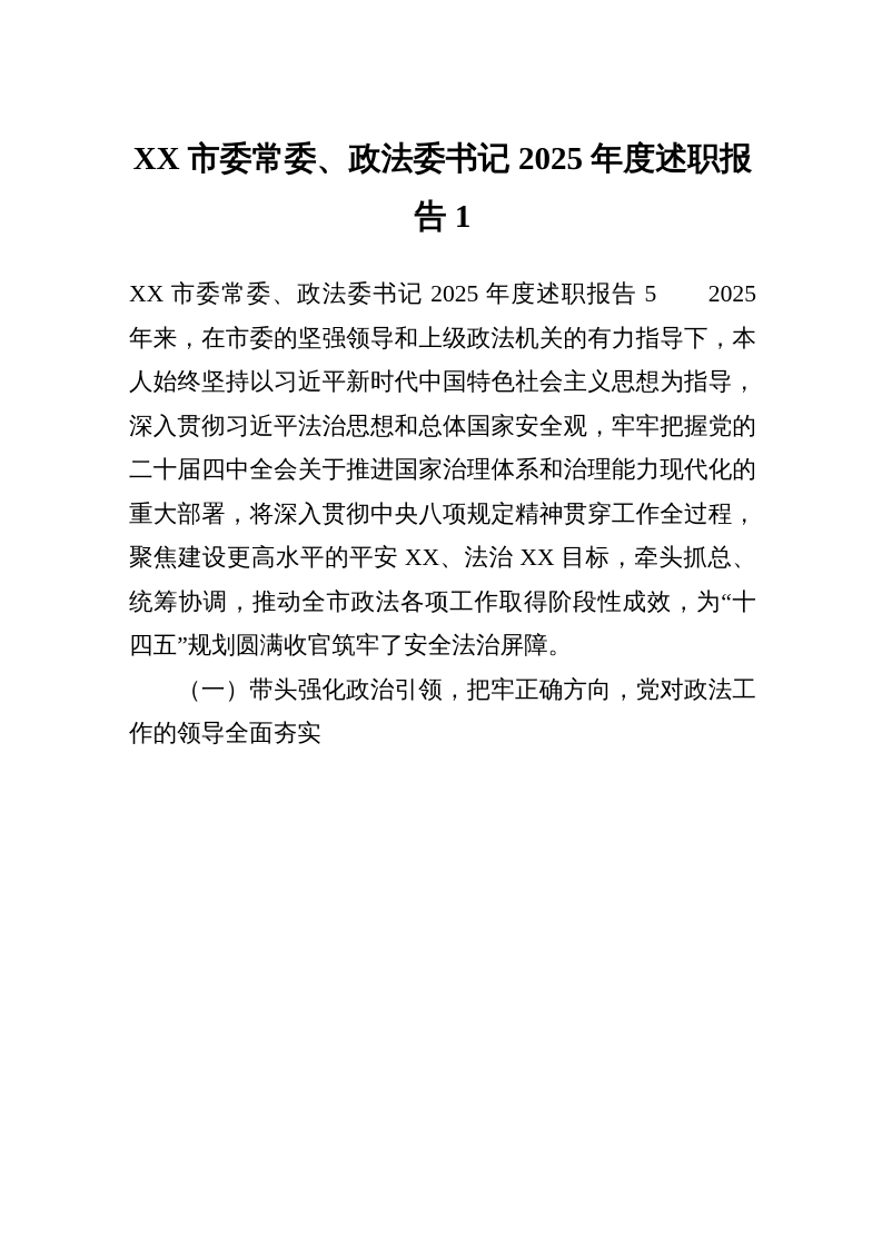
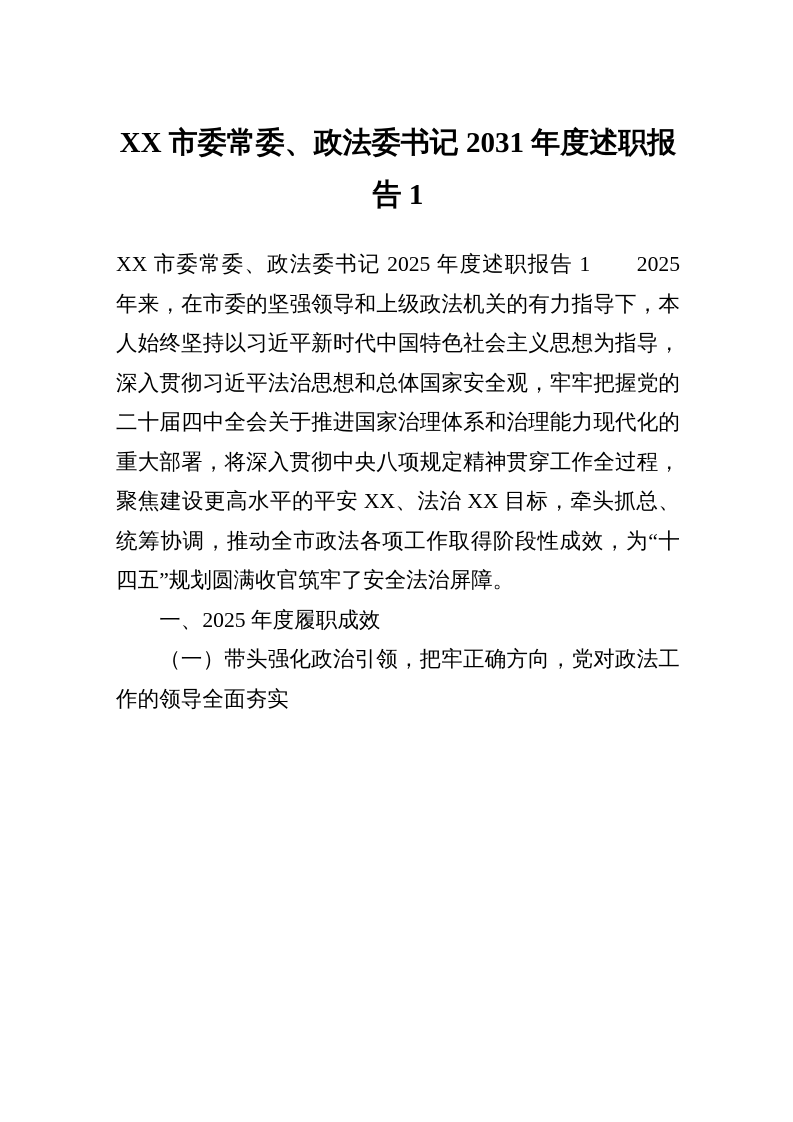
- XX 市委常委、政法委书记 2025 年度述职报告 1
+ XX 市委常委、政法委书记 2031 年度述职报告 1
- XX 市委常委、政法委书记 2025 年度述职报告 5 2025 年来，在市委的坚强领导和上级政法机关的有力指导下，本人始终坚持以习近平新时代中国特色社会主义思想为指导，深入贯彻习近平法治思想和总体国家安全观，牢牢把握党的二十届四中全会关于推进国家治理体系和治理能力现代化的重大部署，将深入贯彻中央八项规定精神贯穿工作全过程，聚焦建设更高水平的平安 XX、法治 XX 目标，牵头抓总、统筹协调，推动全市政法各项工作取得阶段性成效，为“十四五”规划圆满收官筑牢了安全法治屏障。
+ XX 市委常委、政法委书记 2025 年度述职报告 1 2025 年来，在市委的坚强领导和上级政法机关的有力指导下，本人始终坚持以习近平新时代中国特色社会主义思想为指导，深入贯彻习近平法治思想和总体国家安全观，牢牢把握党的二十届四中全会关于推进国家治理体系和治理能力现代化的重大部署，将深入贯彻中央八项规定精神贯穿工作全过程，聚焦建设更高水平的平安 XX、法治 XX 目标，牵头抓总、统筹协调，推动全市政法各项工作取得阶段性成效，为“十四五”规划圆满收官筑牢了安全法治屏障。
+ 一、2025 年度履职成效
  （一）带头强化政治引领，把牢正确方向，党对政法工作的领导全面夯实
